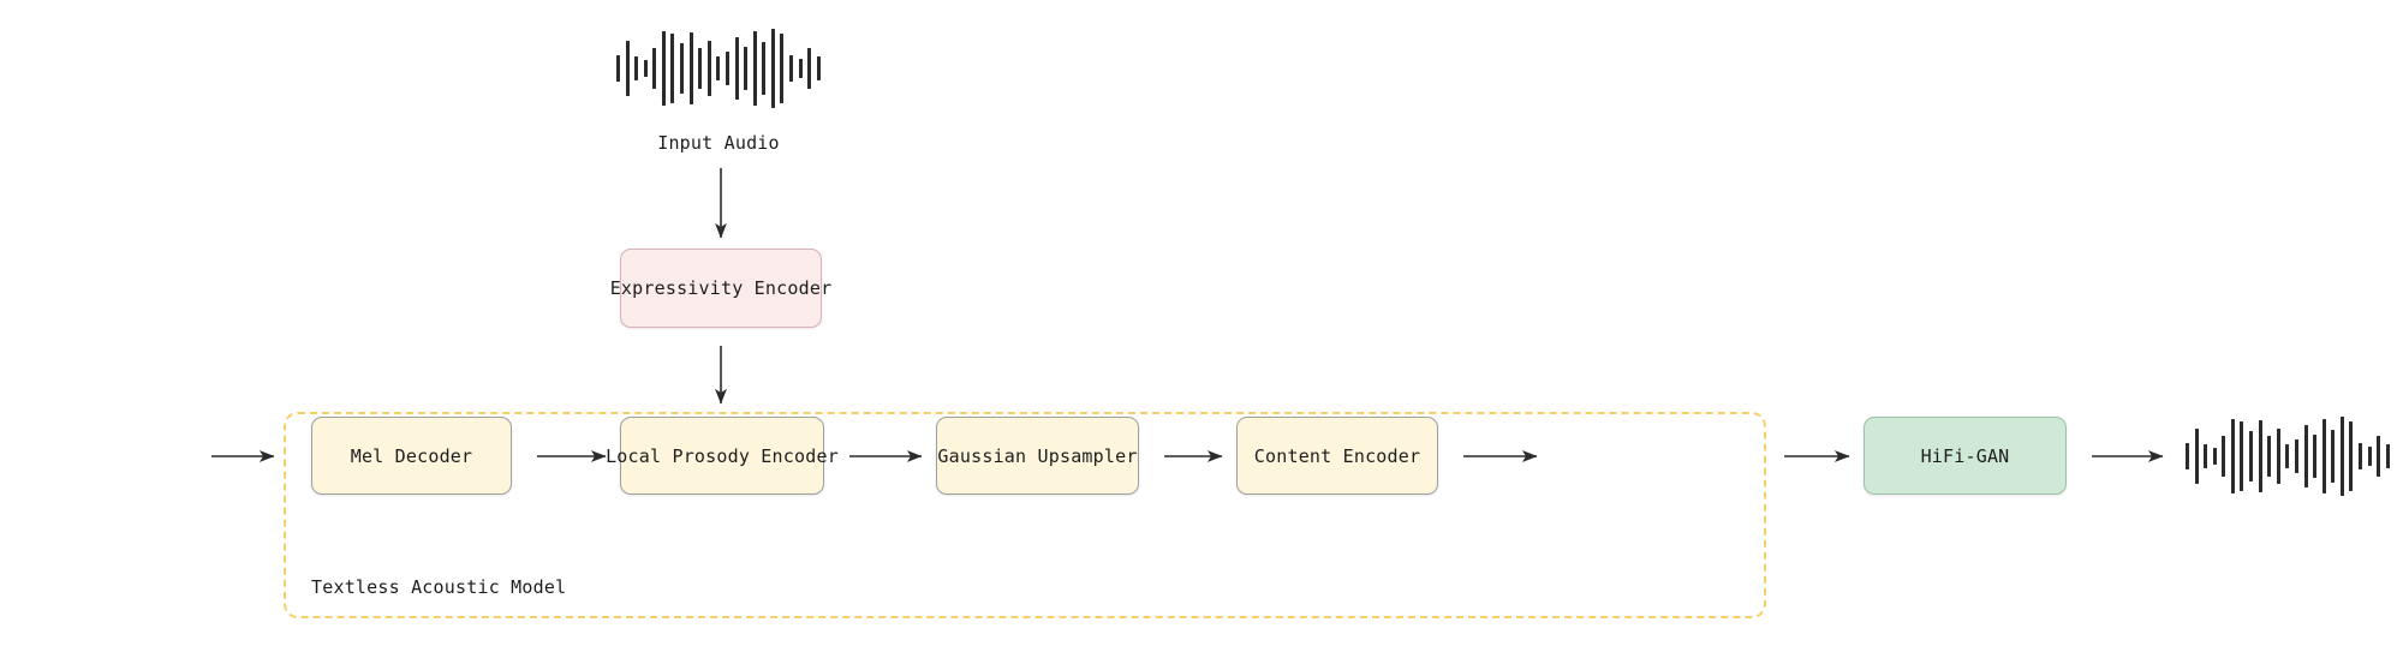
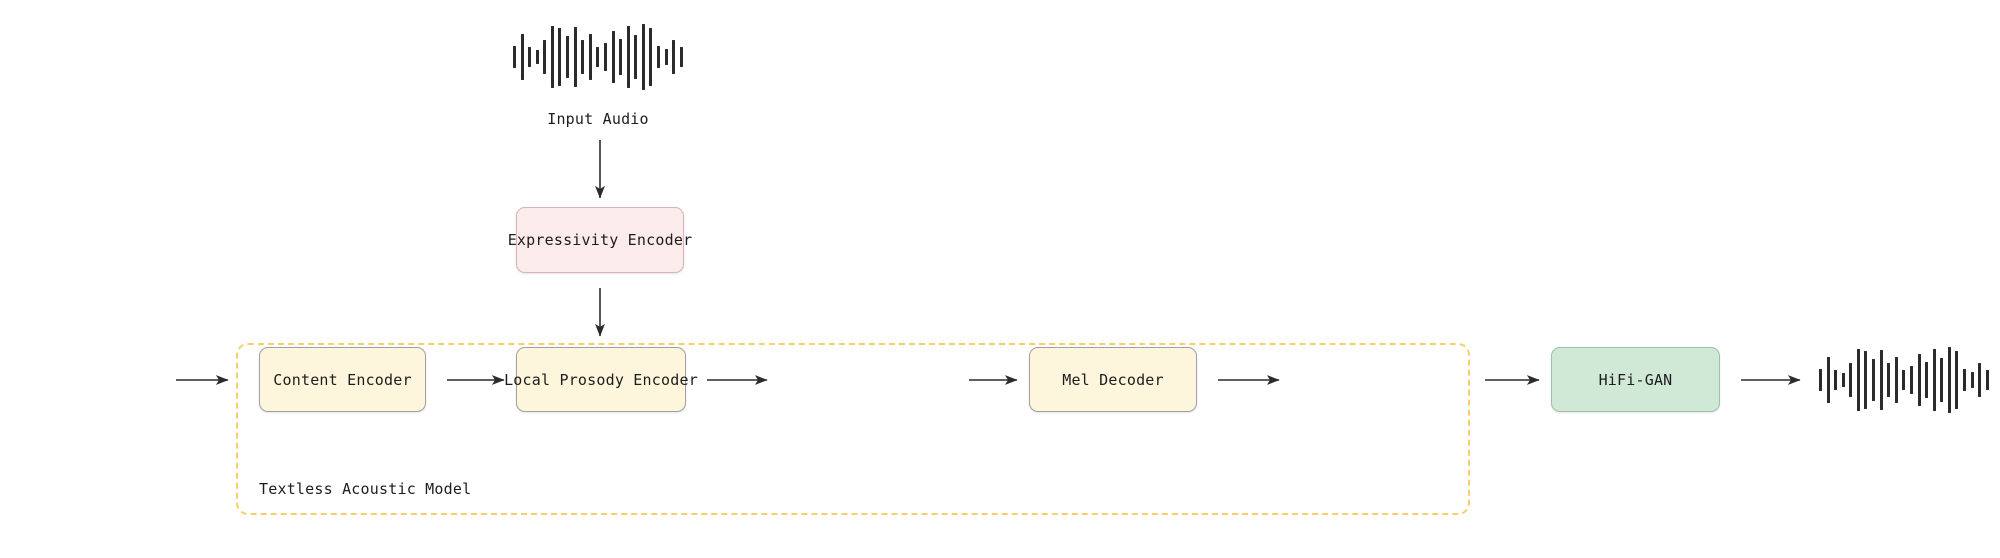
  Input Audio
  xpressivity Encode
  Textless Acoustic Model
- Mel Decoder
+ Content Encoder
  ocal Prosody Encode
- Gaussian Upsampler
- Content Encoder
+ Mel Decoder
  HiFi-GAN
